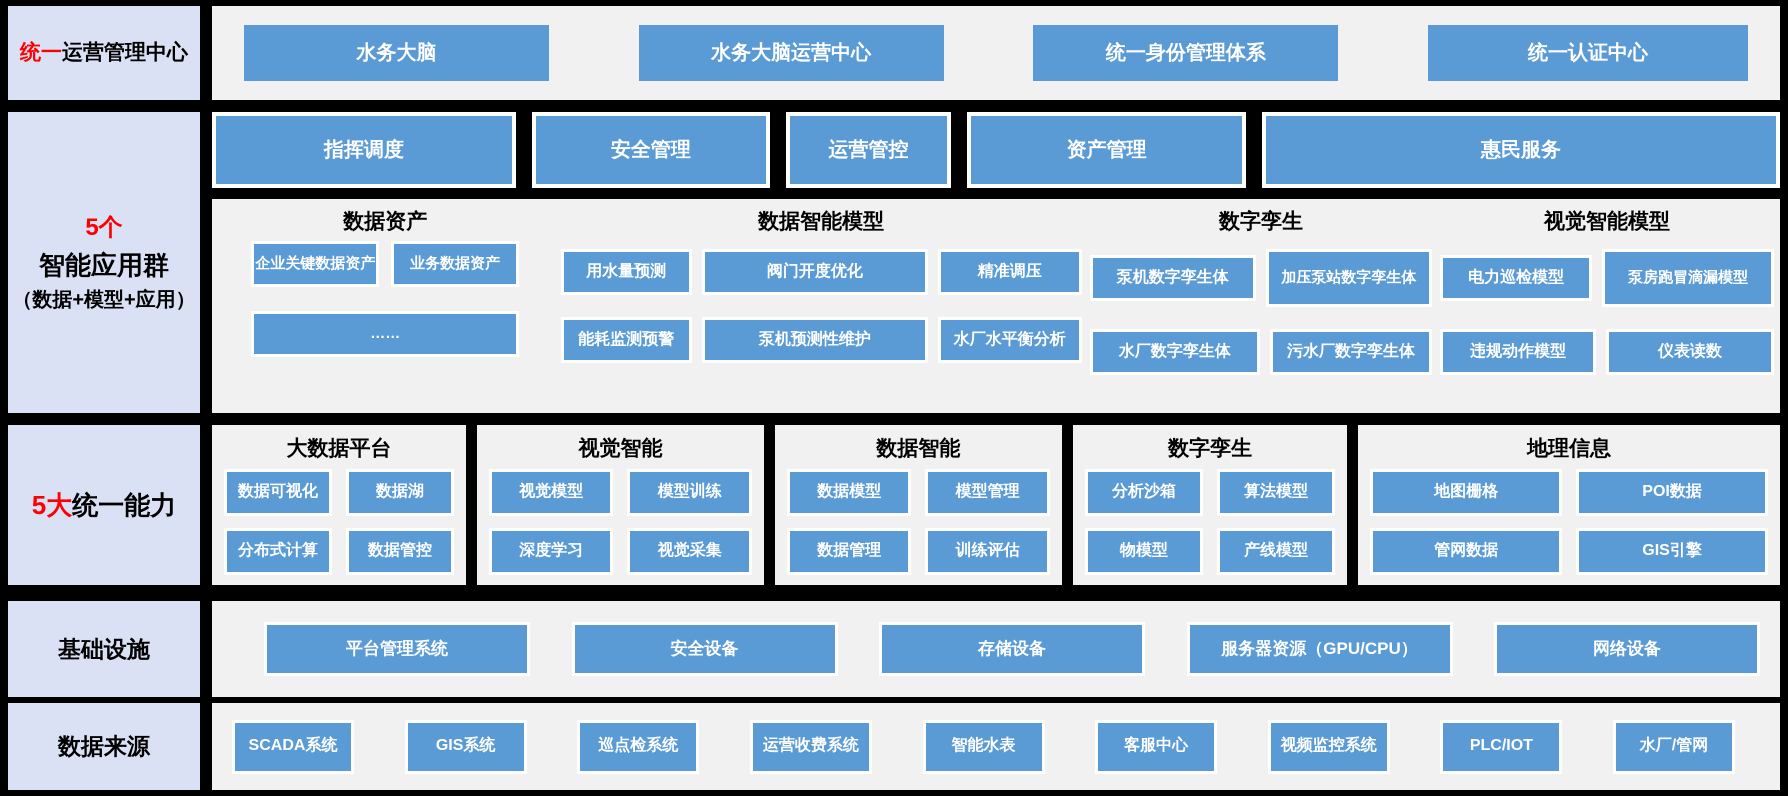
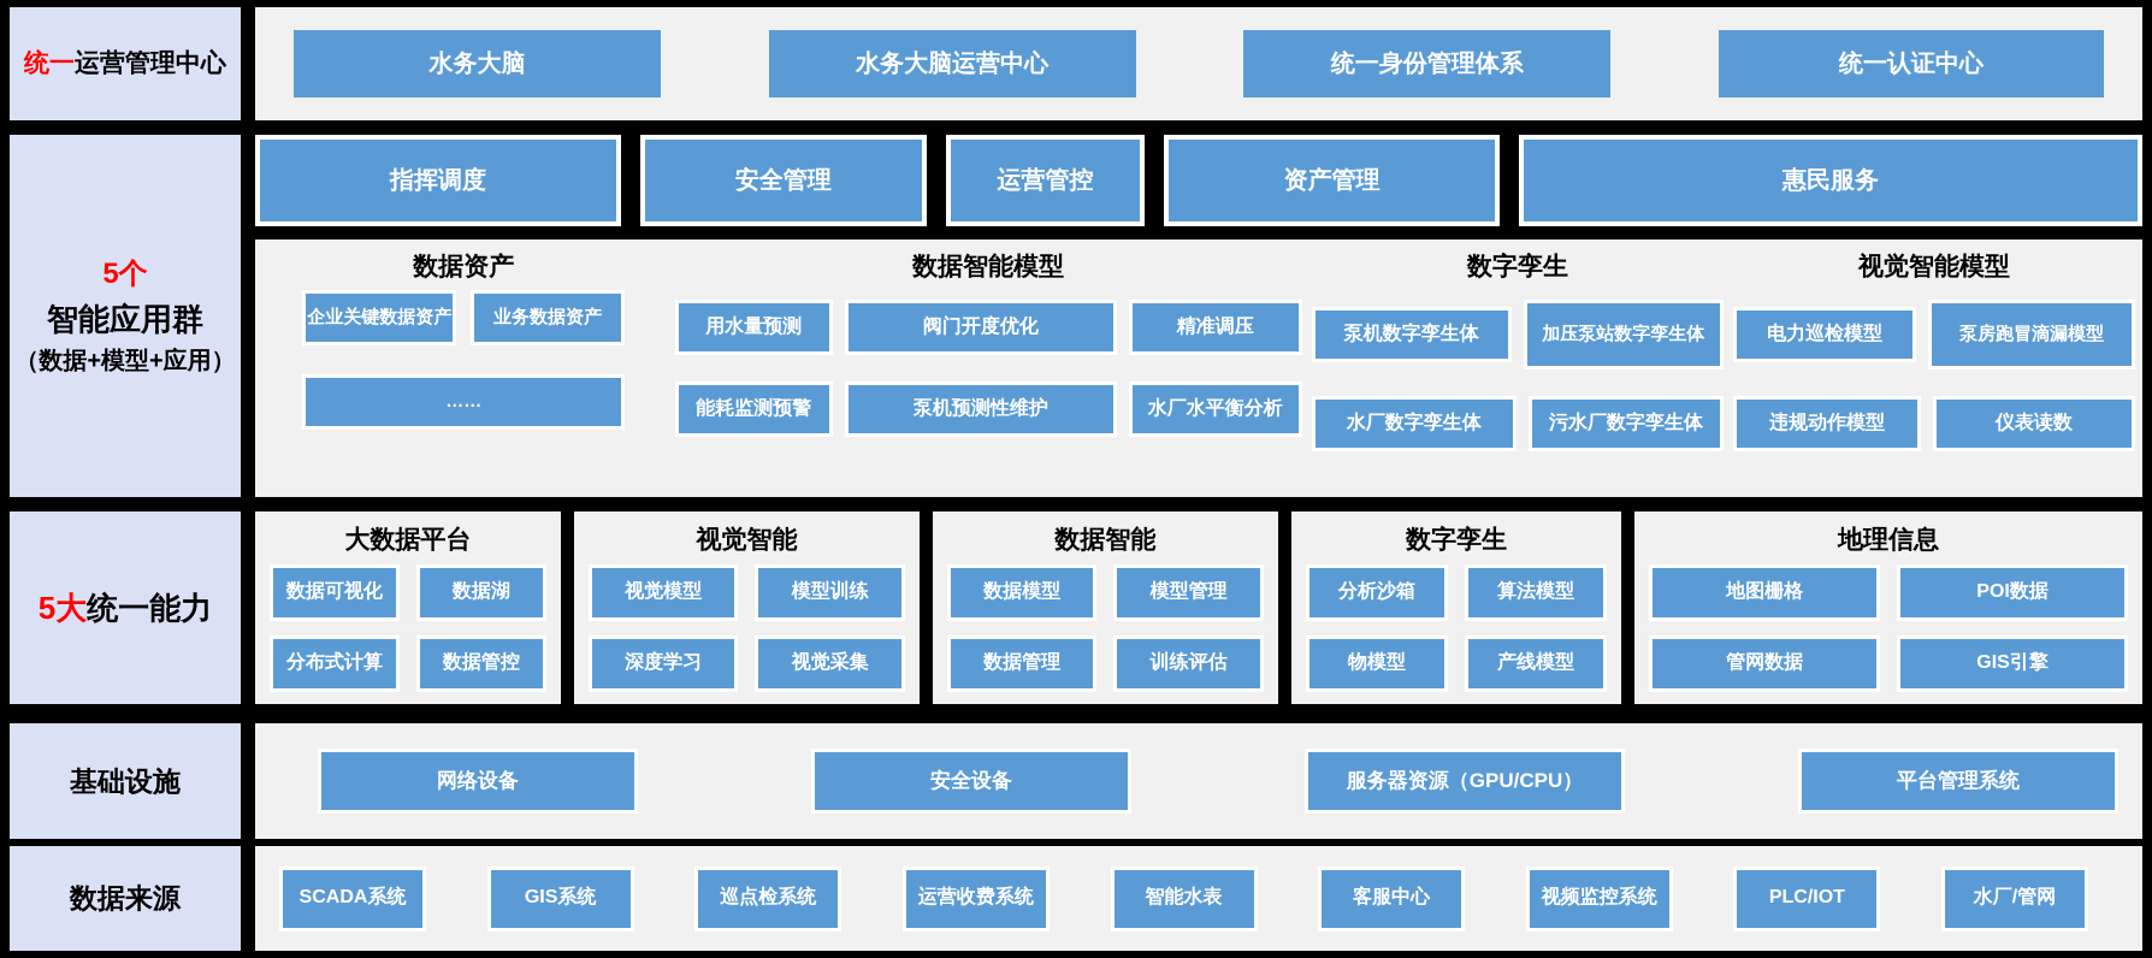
  统一运营管理中心
  水务大脑
  水务大脑运营中心
  统一身份管理体系
  统一认证中心
  5个
  智能应用群
  （数据+模型+应用）
  指挥调度
  安全管理
  运营管控
  资产管理
  惠民服务
  数据资产
  企业关键数据资产
  业务数据资产
  ……
  数据智能模型
  用水量预测
  阀门开度优化
  精准调压
  能耗监测预警
  泵机预测性维护
  水厂水平衡分析
  数字孪生
  泵机数字孪生体
  加压泵站数字孪生体
  水厂数字孪生体
  污水厂数字孪生体
  视觉智能模型
  电力巡检模型
  泵房跑冒滴漏模型
  违规动作模型
  仪表读数
  5大统一能力
  大数据平台
  数据可视化
  数据湖
  分布式计算
  数据管控
  视觉智能
  视觉模型
  模型训练
  深度学习
  视觉采集
  数据智能
  数据模型
  模型管理
  数据管理
  训练评估
  数字孪生
  分析沙箱
  算法模型
  物模型
  产线模型
  地理信息
  地图栅格
  POI数据
  管网数据
  GIS引擎
  基础设施
- 平台管理系统
+ 网络设备
  安全设备
- 存储设备
  服务器资源（GPU/CPU）
- 网络设备
+ 平台管理系统
  数据来源
  SCADA系统
  GIS系统
  巡点检系统
  运营收费系统
  智能水表
  客服中心
  视频监控系统
  PLC/IOT
  水厂/管网
